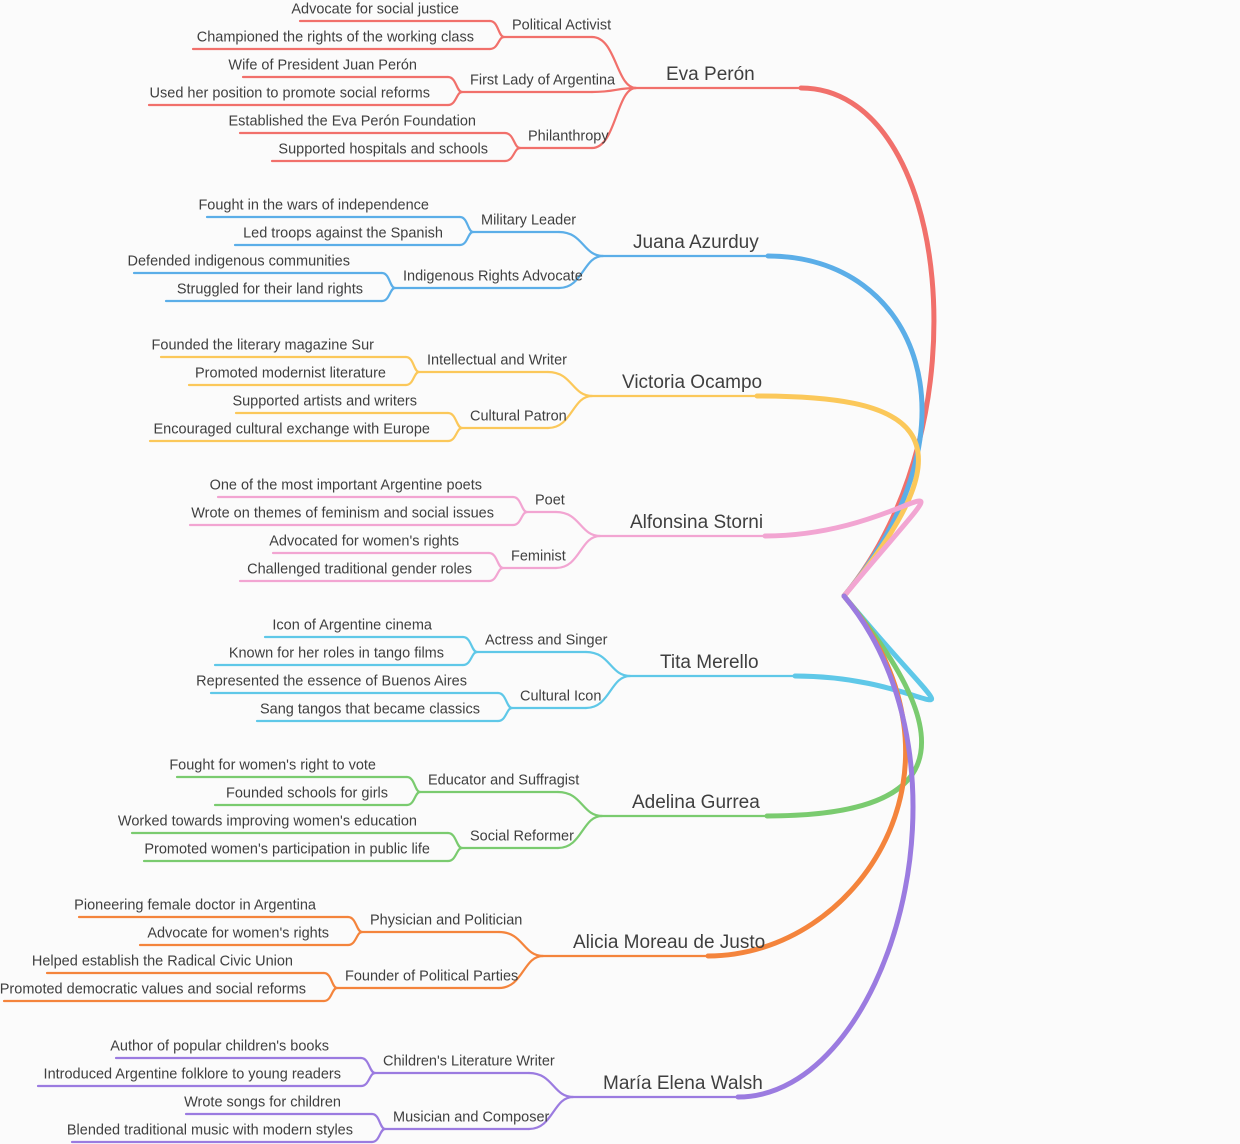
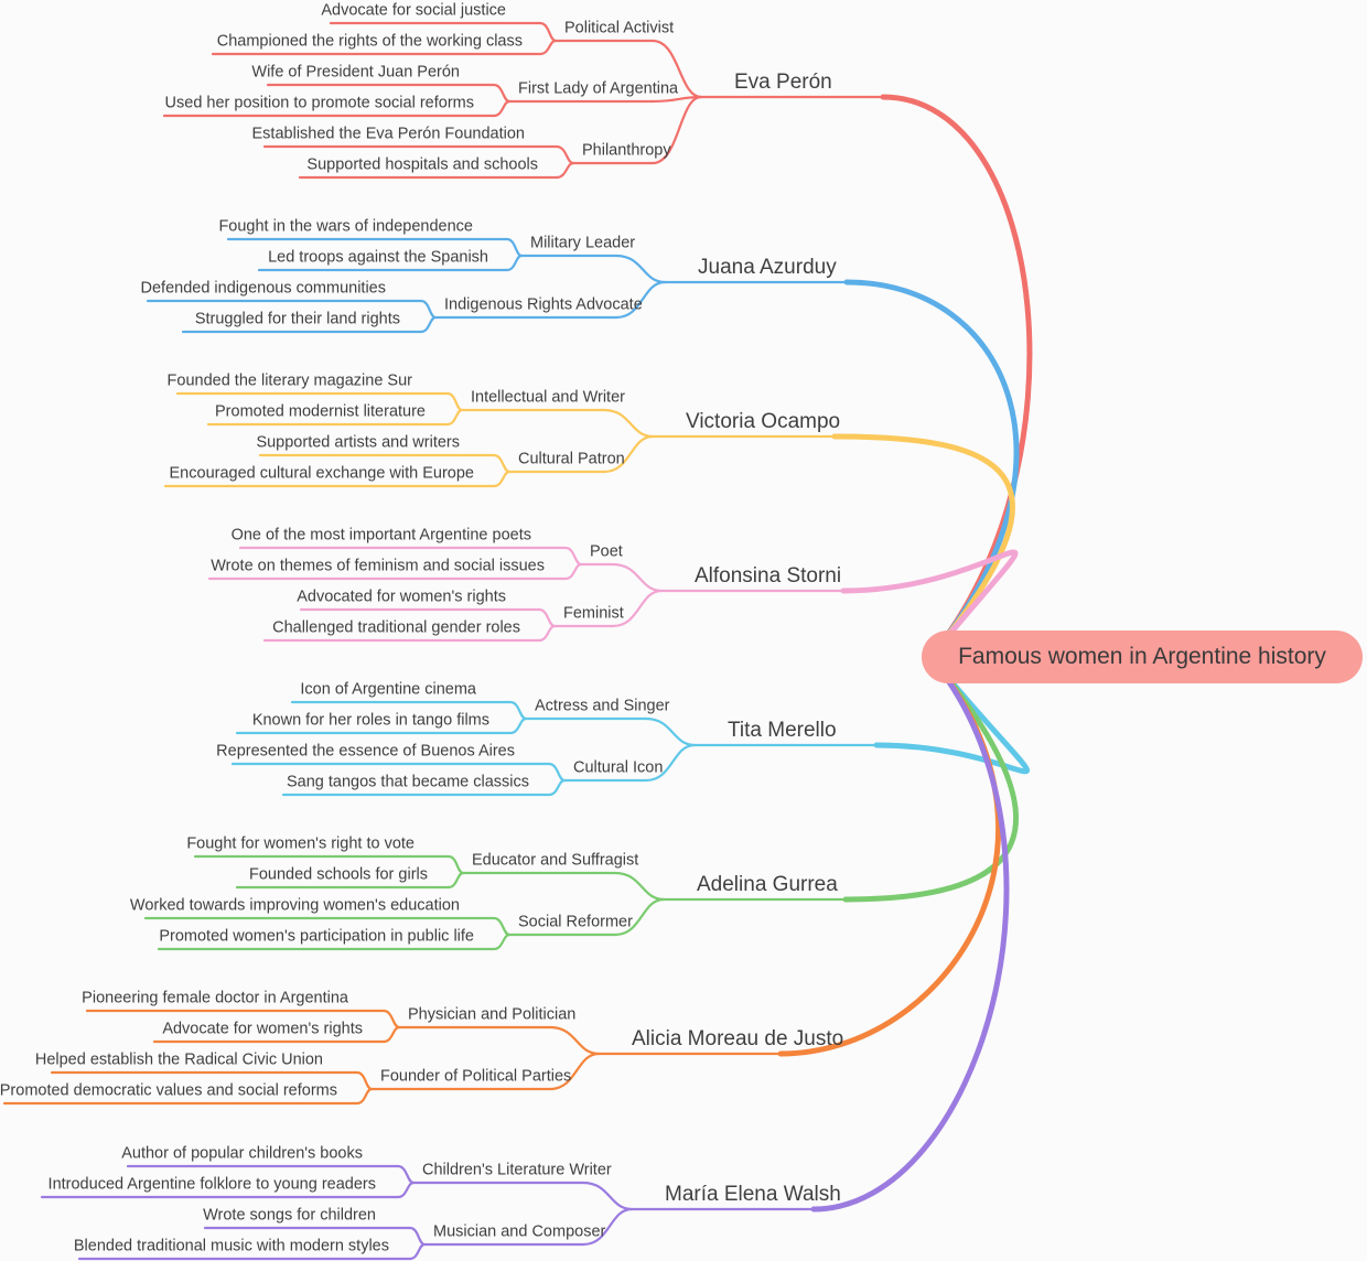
  Eva Perón
  Political Activist
  Advocate for social justice
  Championed the rights of the working class
  First Lady of Argentina
  Wife of President Juan Perón
  Used her position to promote social reforms
  Philanthropy
  Established the Eva Perón Foundation
  Supported hospitals and schools
  Juana Azurduy
  Military Leader
  Fought in the wars of independence
  Led troops against the Spanish
  Indigenous Rights Advocate
  Defended indigenous communities
  Struggled for their land rights
  Victoria Ocampo
  Intellectual and Writer
  Founded the literary magazine Sur
  Promoted modernist literature
  Cultural Patron
  Supported artists and writers
  Encouraged cultural exchange with Europe
  Alfonsina Storni
  Poet
  One of the most important Argentine poets
  Wrote on themes of feminism and social issues
  Feminist
  Advocated for women's rights
  Challenged traditional gender roles
  Tita Merello
  Actress and Singer
  Icon of Argentine cinema
  Known for her roles in tango films
  Cultural Icon
  Represented the essence of Buenos Aires
  Sang tangos that became classics
  Adelina Gurrea
  Educator and Suffragist
  Fought for women's right to vote
  Founded schools for girls
  Social Reformer
  Worked towards improving women's education
  Promoted women's participation in public life
  Alicia Moreau de Justo
  Physician and Politician
  Pioneering female doctor in Argentina
  Advocate for women's rights
  Founder of Political Parties
  Helped establish the Radical Civic Union
  Promoted democratic values and social reforms
  María Elena Walsh
  Children's Literature Writer
  Author of popular children's books
  Introduced Argentine folklore to young readers
  Musician and Composer
  Wrote songs for children
  Blended traditional music with modern styles
+ Famous women in Argentine history
